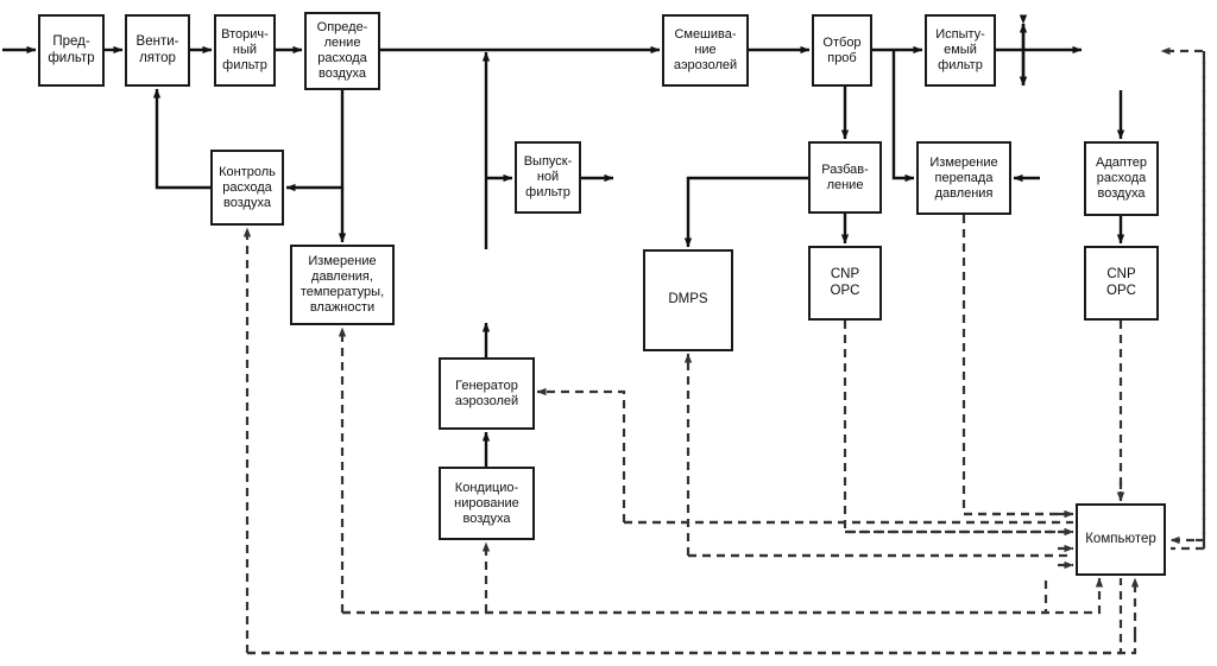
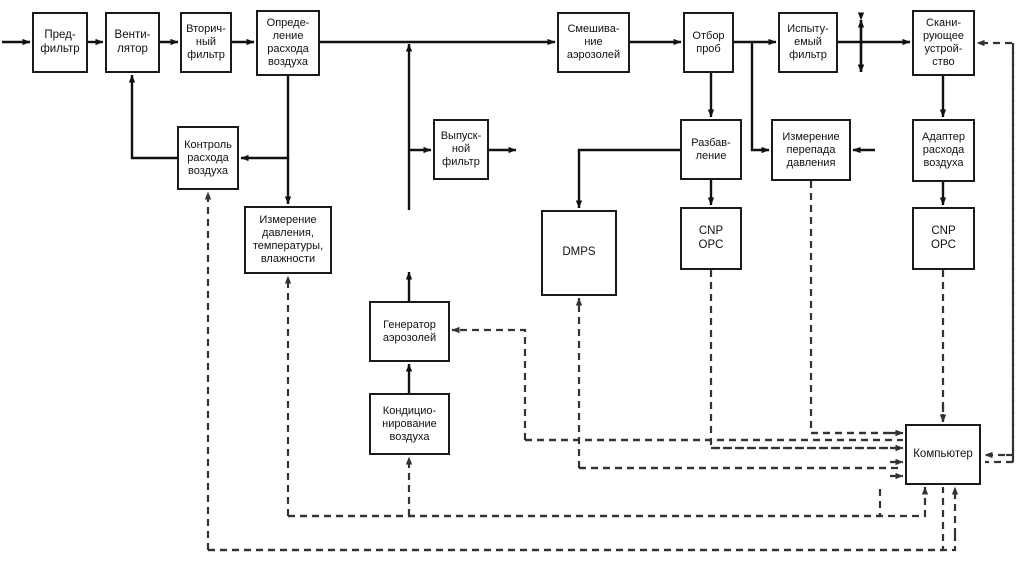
  Пред-
  фильтр
  Венти-
  лятор
  Вторич-
  ный
  фильтр
  Опреде-
  ление
  расхода
  воздуха
  Контроль
  расхода
  воздуха
  Измерение
  давления,
  температуры,
  влажности
  Выпуск-
  ной
  фильтр
  Генератор
  аэрозолей
  Кондицио-
  нирование
  воздуха
  Смешива-
  ние
  аэрозолей
  Отбор
  проб
  Разбав-
  ление
  DMPS
  CNP
  OPC
  Испыту-
  емый
  фильтр
  Измерение
  перепада
  давления
+ Скани-
+ рующее
+ устрой-
+ ство
  Адаптер
  расхода
  воздуха
  CNP
  OPC
  Компьютер
